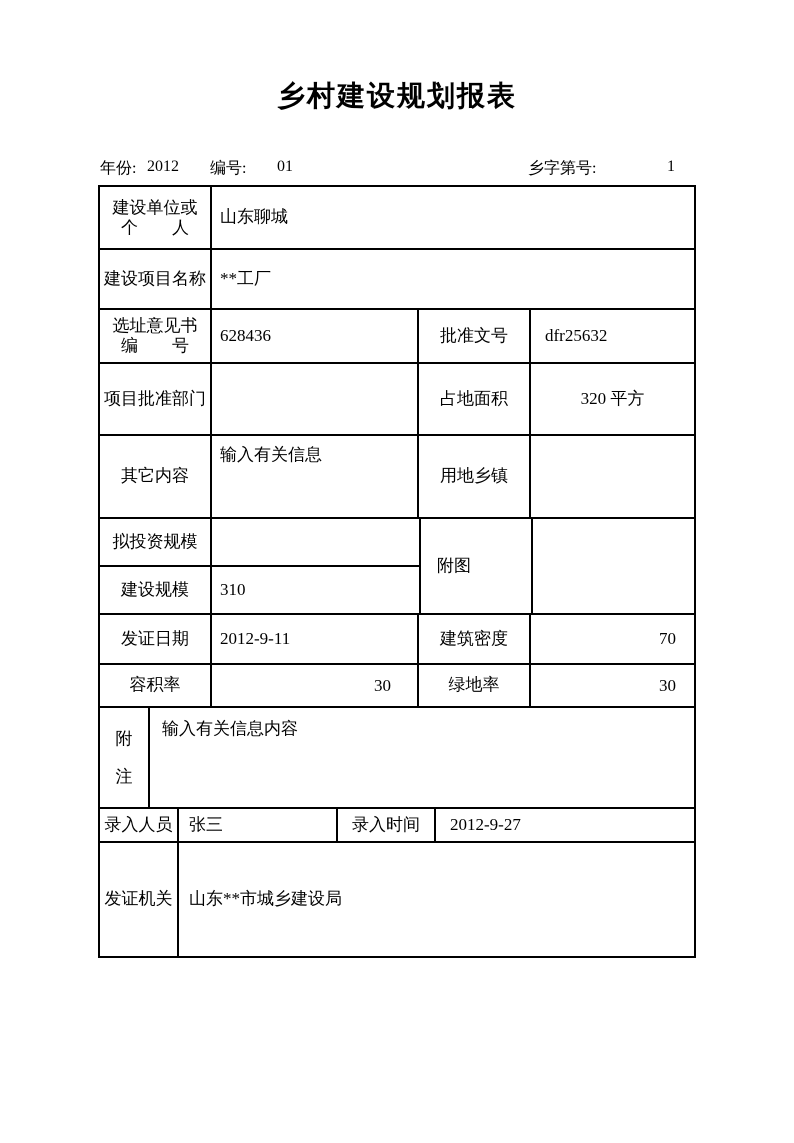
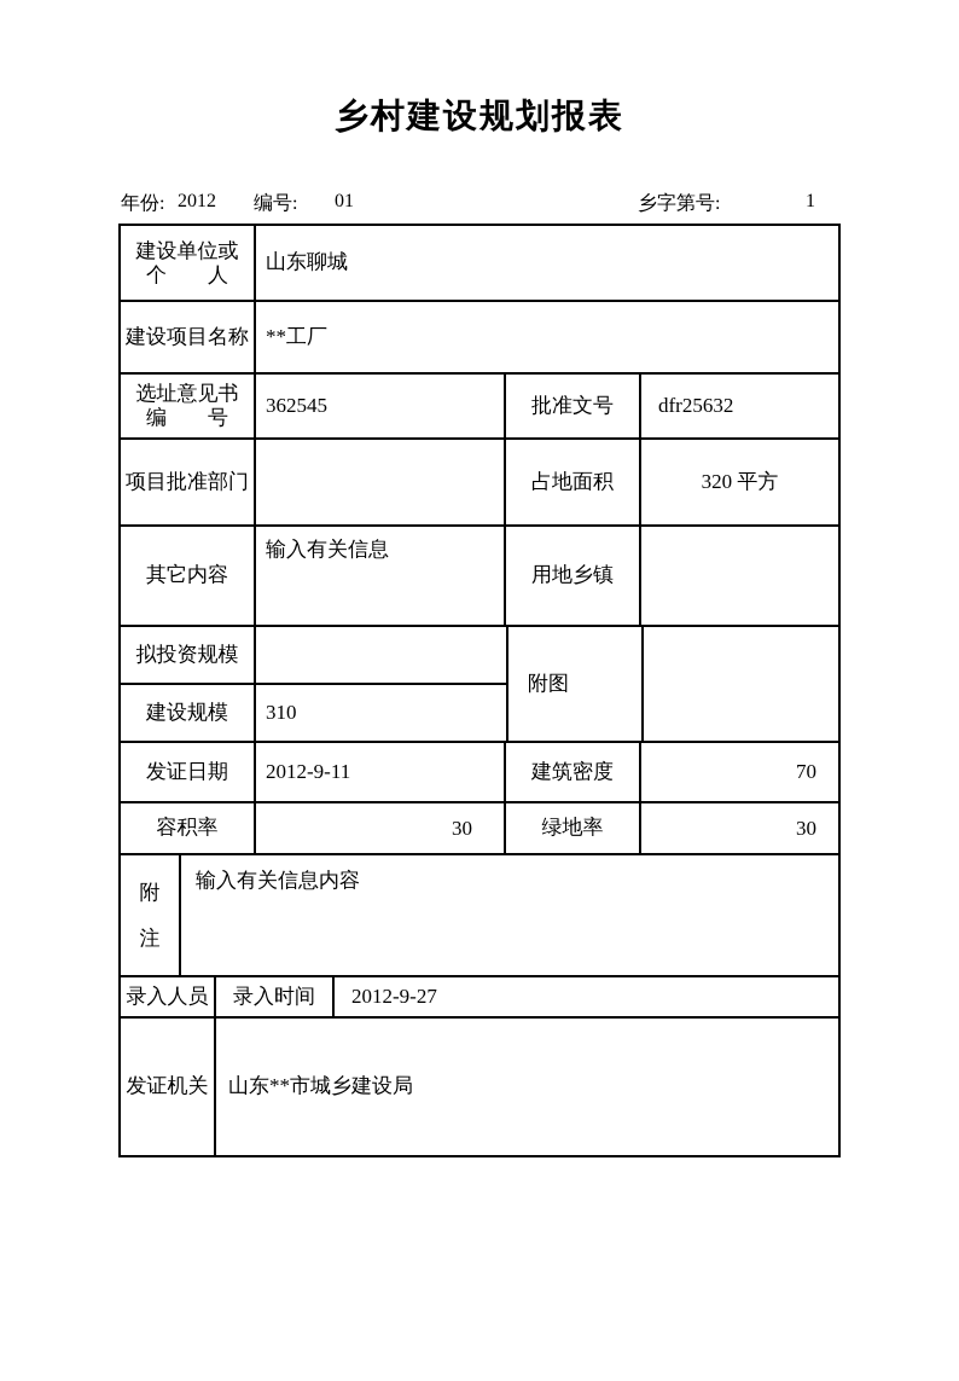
  乡村建设规划报表
  年份:
  2012
  编号:
  01
  乡字第号:
  1
  建设单位或
  个 人
  山东聊城
  建设项目名称
  **工厂
  选址意见书
  编 号
- 628436
+ 362545
  批准文号
  dfr25632
  项目批准部门
  占地面积
  320 平方
  其它内容
  输入有关信息
  用地乡镇
  拟投资规模
  建设规模
  310
  附图
  发证日期
  2012-9-11
  建筑密度
  70
  容积率
  30
  绿地率
  30
  附
  注
  输入有关信息内容
  录入人员
- 张三
  录入时间
  2012-9-27
  发证机关
  山东**市城乡建设局
